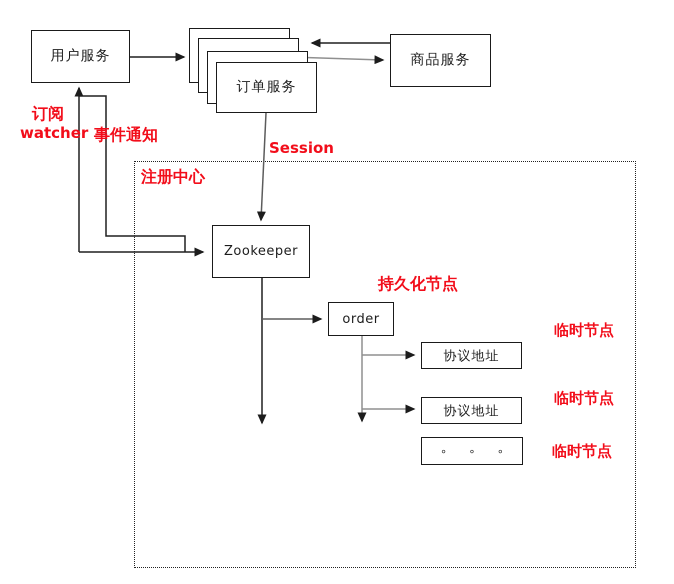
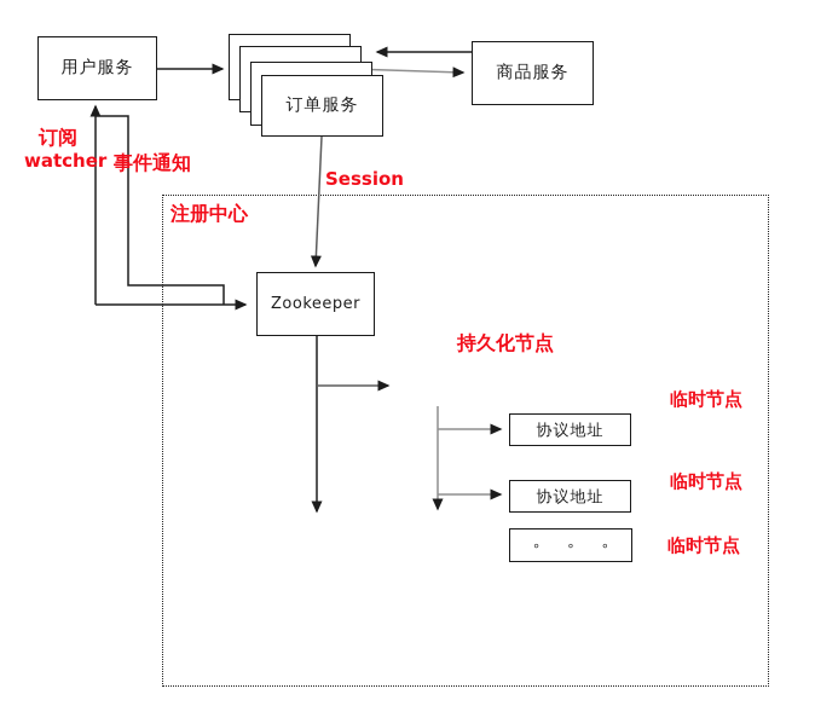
  用户服务
  订单服务
  商品服务
  Zookeeper
- order
  协议地址
  协议地址
  ∘ ∘ ∘
  订阅
  watcher
  事件通知
  Session
  注册中心
  持久化节点
  临时节点
  临时节点
  临时节点
